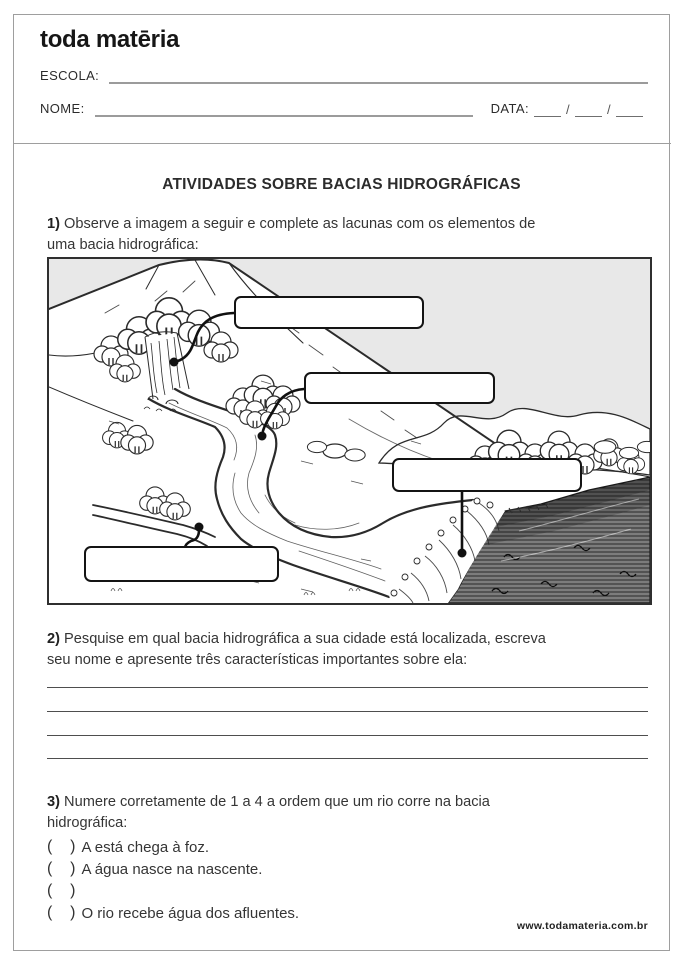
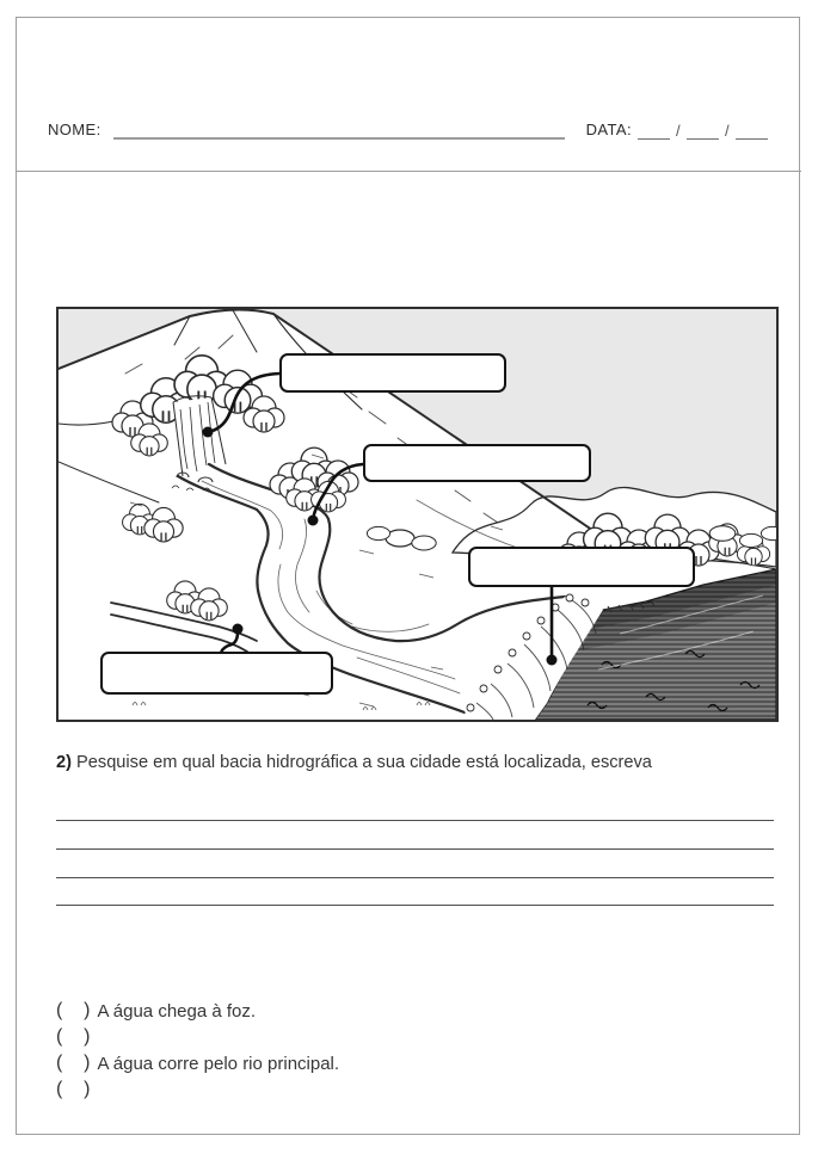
- toda matēria
- ESCOLA:
  NOME:
  DATA:
  /
  /
- ATIVIDADES SOBRE BACIAS HIDROGRÁFICAS
- 1) Observe a imagem a seguir e complete as lacunas com os elementos de
- uma bacia hidrográfica:
  2) Pesquise em qual bacia hidrográfica a sua cidade está localizada, escreva
- seu nome e apresente três características importantes sobre ela:
- 3) Numere corretamente de 1 a 4 a ordem que um rio corre na bacia
- hidrográfica:
  ( )
- A está chega à foz.
+ A água chega à foz.
  ( )
- A água nasce na nascente.
  ( )
+ A água corre pelo rio principal.
  ( )
- O rio recebe água dos afluentes.
- www.todamateria.com.br
